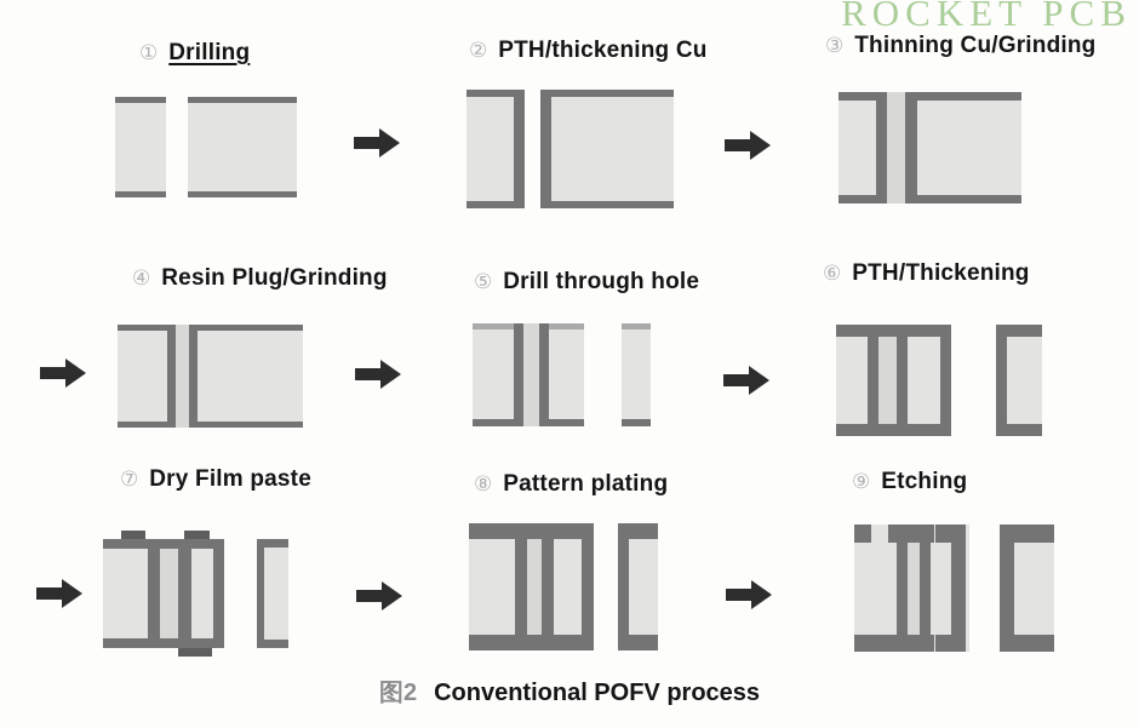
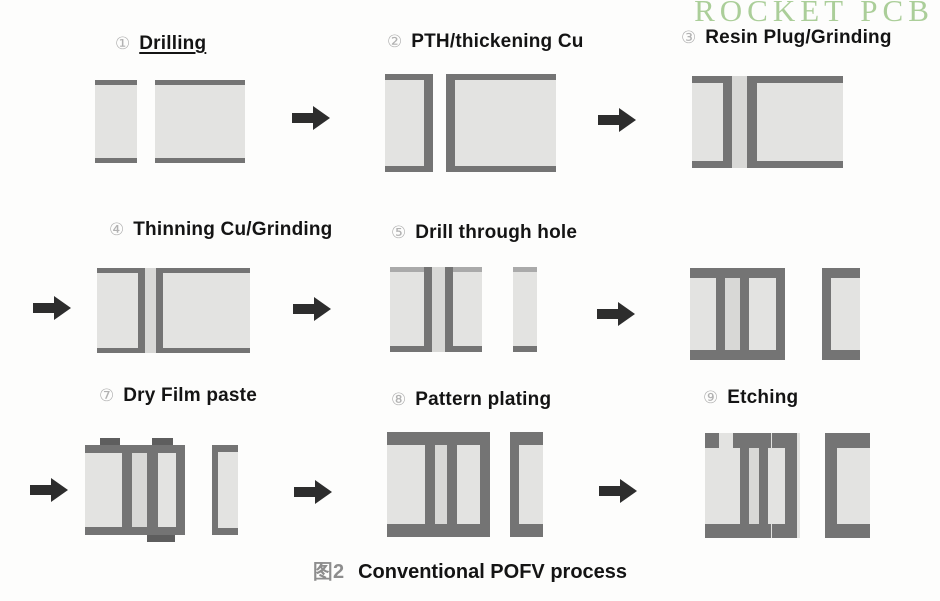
  ROCKET PCB
  ①
  Drilling
  ②
  PTH/thickening Cu
  ③
- Thinning Cu/Grinding
+ Resin Plug/Grinding
  ④
- Resin Plug/Grinding
+ Thinning Cu/Grinding
  ⑤
  Drill through hole
- ⑥
- PTH/Thickening
  ⑦
  Dry Film paste
  ⑧
  Pattern plating
  ⑨
  Etching
  图2 Conventional POFV process
